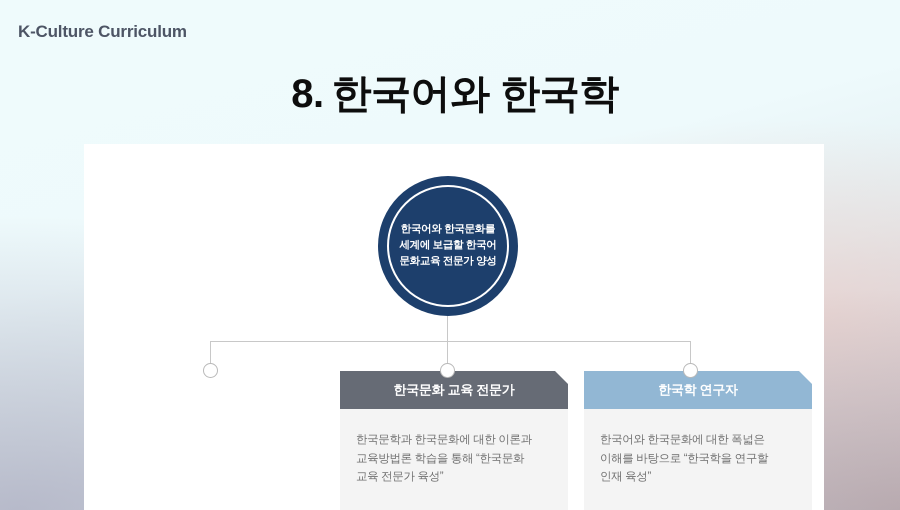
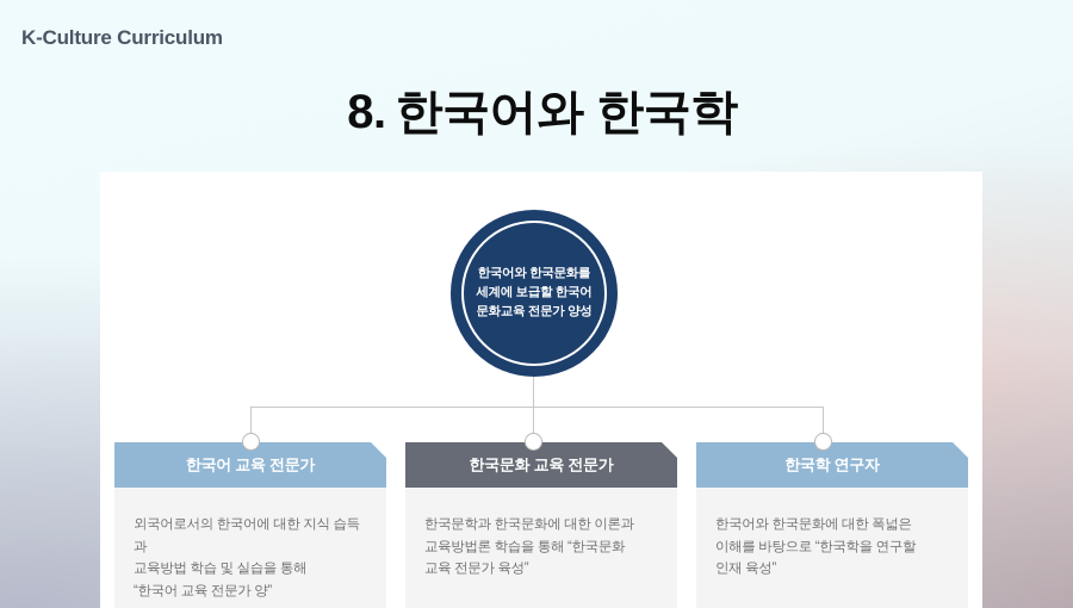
  K-Culture Curriculum
  8. 한국어와 한국학
  한국어와 한국문화를
  세계에 보급할 한국어
  문화교육 전문가 양성
+ 한국어 교육 전문가
+ 외국어로서의 한국어에 대한 지식 습득과
+ 교육방법 학습 및 실습을 통해
+ “한국어 교육 전문가 양”
  한국문화 교육 전문가
  한국문학과 한국문화에 대한 이론과
  교육방법론 학습을 통해 “한국문화
  교육 전문가 육성”
  한국학 연구자
  한국어와 한국문화에 대한 폭넓은
  이해를 바탕으로 “한국학을 연구할
  인재 육성”
